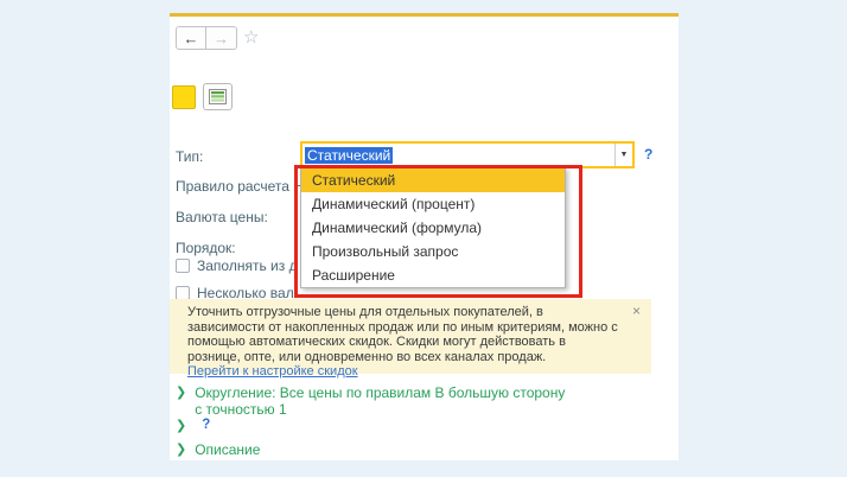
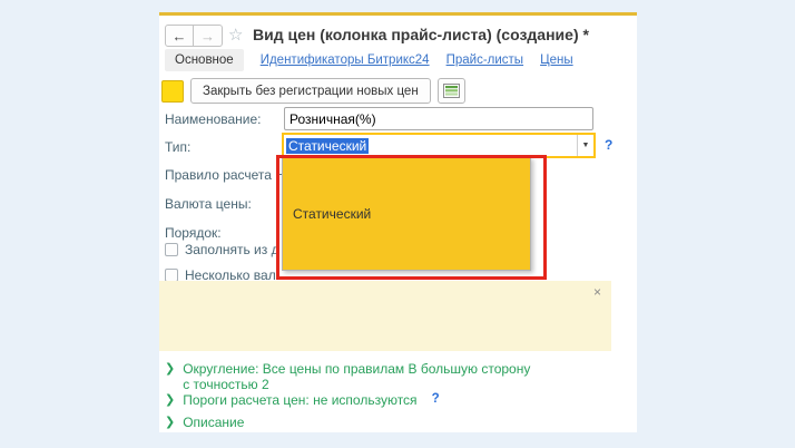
  ←
  →
  ☆
+ Вид цен (колонка прайс-листа) (создание) *
+ Основное
+ Идентификаторы Битрикс24
+ Прайс-листы
+ Цены
+ Закрыть без регистрации новых цен
+ Наименование:
+ Розничная(%)
  Тип:
  Статический
  ?
  Правило расчета Н
  Валюта цены:
  Порядок:
  Заполнять из д
  Несколько вал
  Статический
- Динамический (процент)
- Динамический (формула)
- Произвольный запрос
- Расширение
- Уточнить отгрузочные цены для отдельных покупателей, в зависимости от накопленных продаж или по иным критериям, можно с помощью автоматических скидок. Скидки могут действовать в рознице, опте, или одновременно во всех каналах продаж.
- Перейти к настройке скидок
  ×
  ❯
- Округление: Все цены по правилам В большую сторону с точностью 1
+ Округление: Все цены по правилам В большую сторону с точностью 2
  ❯
+ Пороги расчета цен: не используются
  ?
  ❯
  Описание
